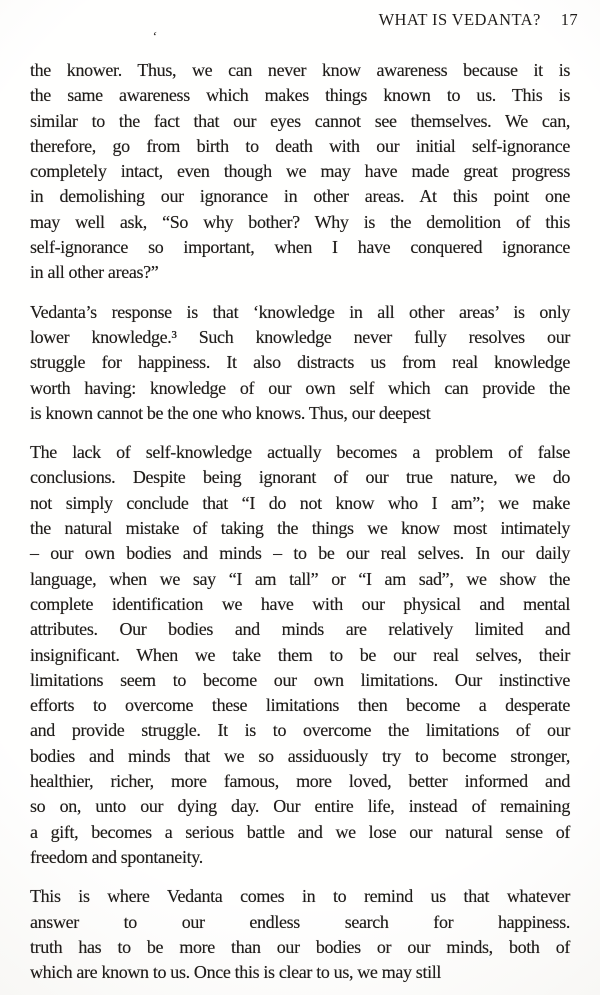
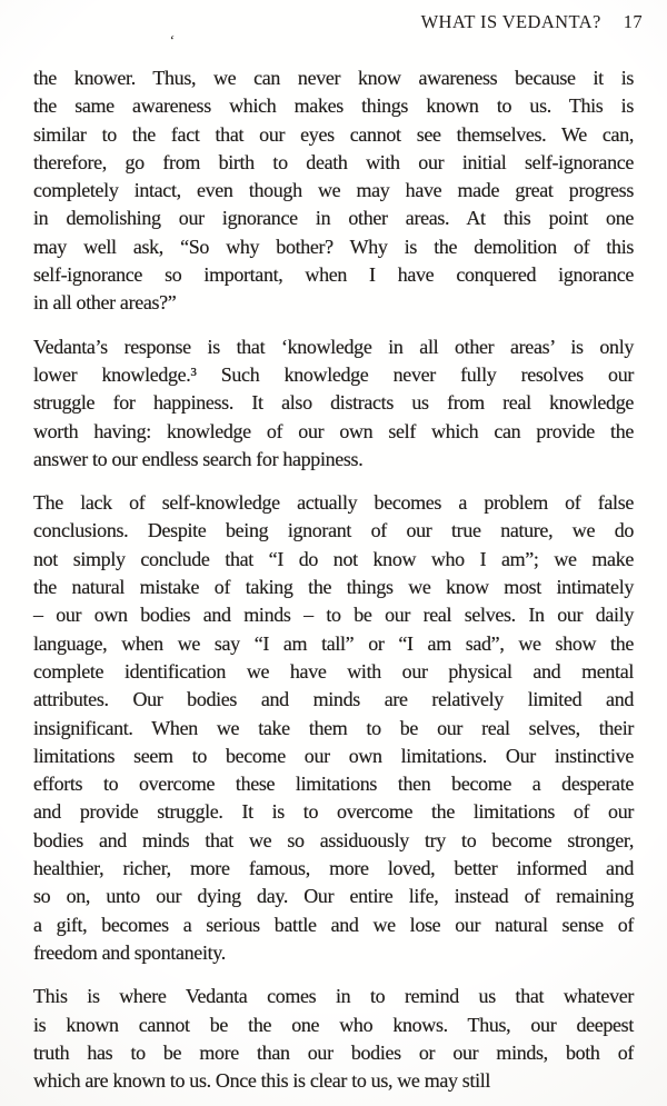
  WHAT IS VEDANTA? 17
  the knower. Thus, we can never know awareness because it is
  the same awareness which makes things known to us. This is
  similar to the fact that our eyes cannot see themselves. We can,
  therefore, go from birth to death with our initial self-ignorance
  completely intact, even though we may have made great progress
  in demolishing our ignorance in other areas. At this point one
  may well ask, “So why bother? Why is the demolition of this
  self-ignorance so important, when I have conquered ignorance
  in all other areas?”
  Vedanta’s response is that ‘knowledge in all other areas’ is only
  lower knowledge.³ Such knowledge never fully resolves our
  struggle for happiness. It also distracts us from real knowledge
  worth having: knowledge of our own self which can provide the
- is known cannot be the one who knows. Thus, our deepest
+ answer to our endless search for happiness.
  The lack of self-knowledge actually becomes a problem of false
  conclusions. Despite being ignorant of our true nature, we do
  not simply conclude that “I do not know who I am”; we make
  the natural mistake of taking the things we know most intimately
  – our own bodies and minds – to be our real selves. In our daily
  language, when we say “I am tall” or “I am sad”, we show the
  complete identification we have with our physical and mental
  attributes. Our bodies and minds are relatively limited and
  insignificant. When we take them to be our real selves, their
  limitations seem to become our own limitations. Our instinctive
  efforts to overcome these limitations then become a desperate
  and provide struggle. It is to overcome the limitations of our
  bodies and minds that we so assiduously try to become stronger,
  healthier, richer, more famous, more loved, better informed and
  so on, unto our dying day. Our entire life, instead of remaining
  a gift, becomes a serious battle and we lose our natural sense of
  freedom and spontaneity.
  This is where Vedanta comes in to remind us that whatever
- answer to our endless search for happiness.
+ is known cannot be the one who knows. Thus, our deepest
  truth has to be more than our bodies or our minds, both of
  which are known to us. Once this is clear to us, we may still
